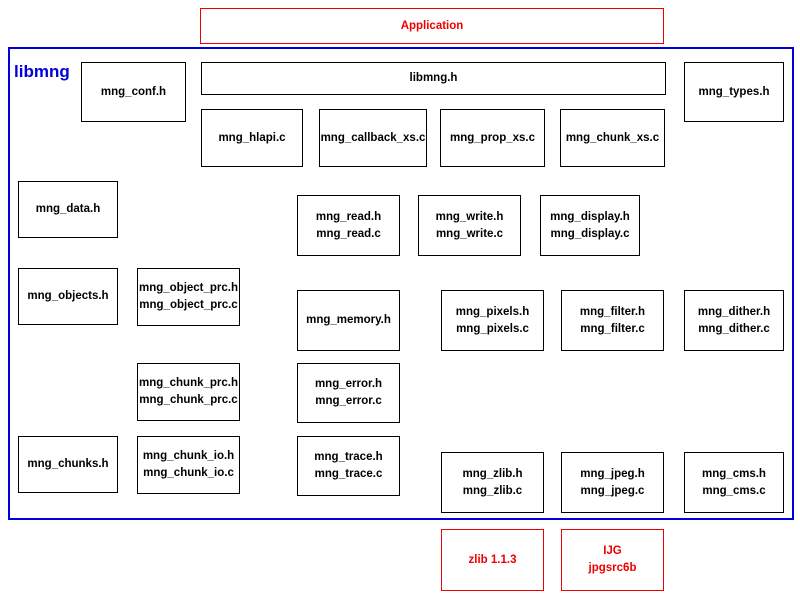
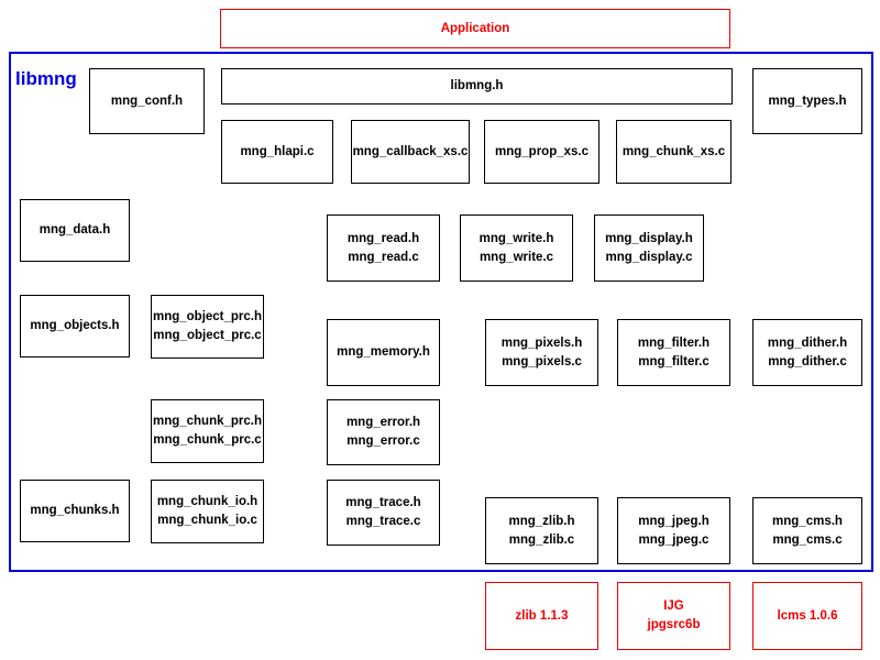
  libmng
  Application
  mng_conf.h
  libmng.h
  mng_types.h
  mng_hlapi.c
  mng_callback_xs.c
  mng_prop_xs.c
  mng_chunk_xs.c
  mng_data.h
  mng_read.h
  mng_read.c
  mng_write.h
  mng_write.c
  mng_display.h
  mng_display.c
  mng_objects.h
  mng_object_prc.h
  mng_object_prc.c
  mng_memory.h
  mng_pixels.h
  mng_pixels.c
  mng_filter.h
  mng_filter.c
  mng_dither.h
  mng_dither.c
  mng_chunk_prc.h
  mng_chunk_prc.c
  mng_error.h
  mng_error.c
  mng_chunks.h
  mng_chunk_io.h
  mng_chunk_io.c
  mng_trace.h
  mng_trace.c
  mng_zlib.h
  mng_zlib.c
  mng_jpeg.h
  mng_jpeg.c
  mng_cms.h
  mng_cms.c
  zlib 1.1.3
  IJG
  jpgsrc6b
+ lcms 1.0.6
